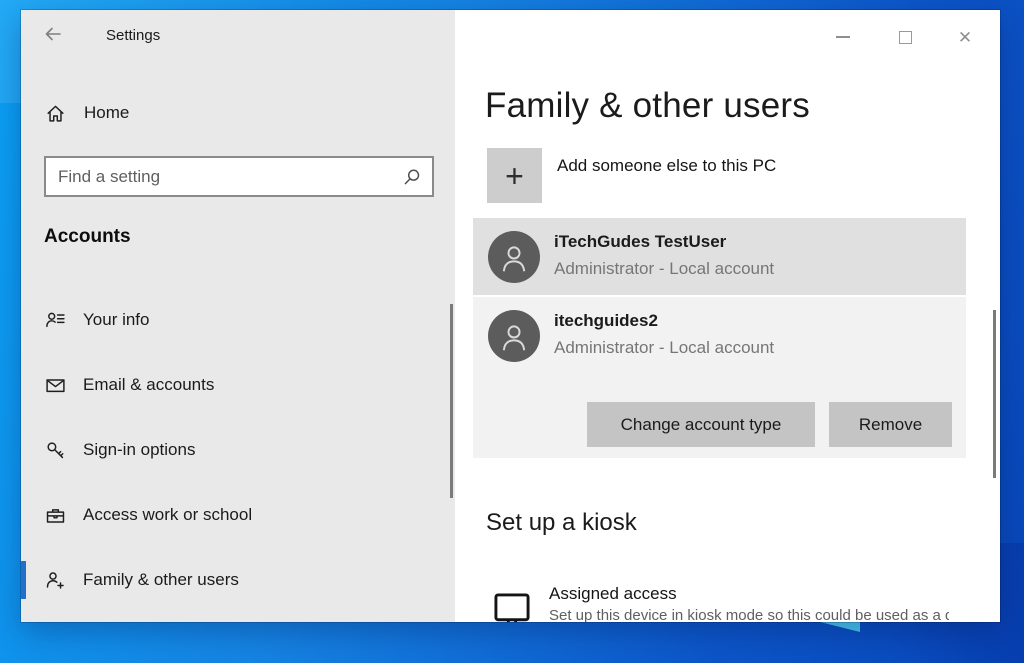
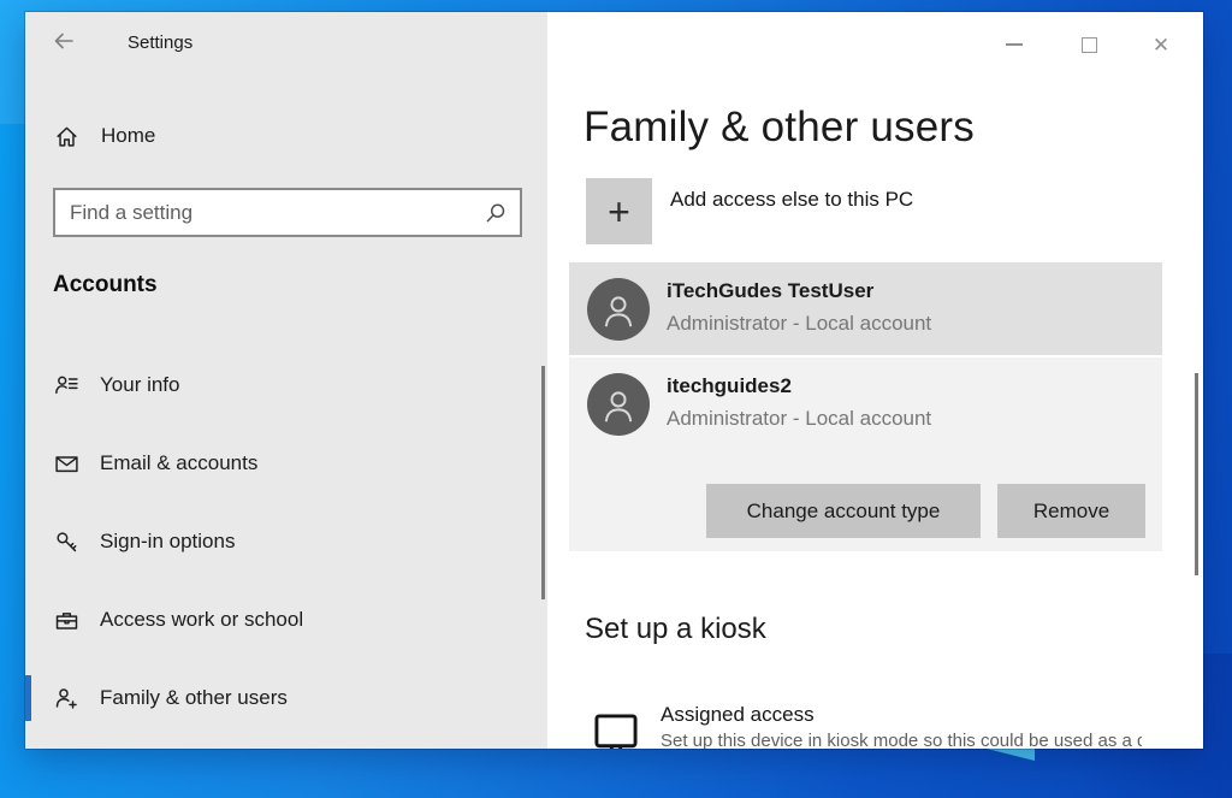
  Settings
  ✕
  Home
  Find a setting
  Accounts
  Your info
  Email & accounts
  Sign-in options
  Access work or school
  Family & other users
  Family & other users
  +
- Add someone else to this PC
+ Add access else to this PC
  iTechGudes TestUser
  Administrator - Local account
  itechguides2
  Administrator - Local account
  Change account type
  Remove
  Set up a kiosk
  Assigned access
